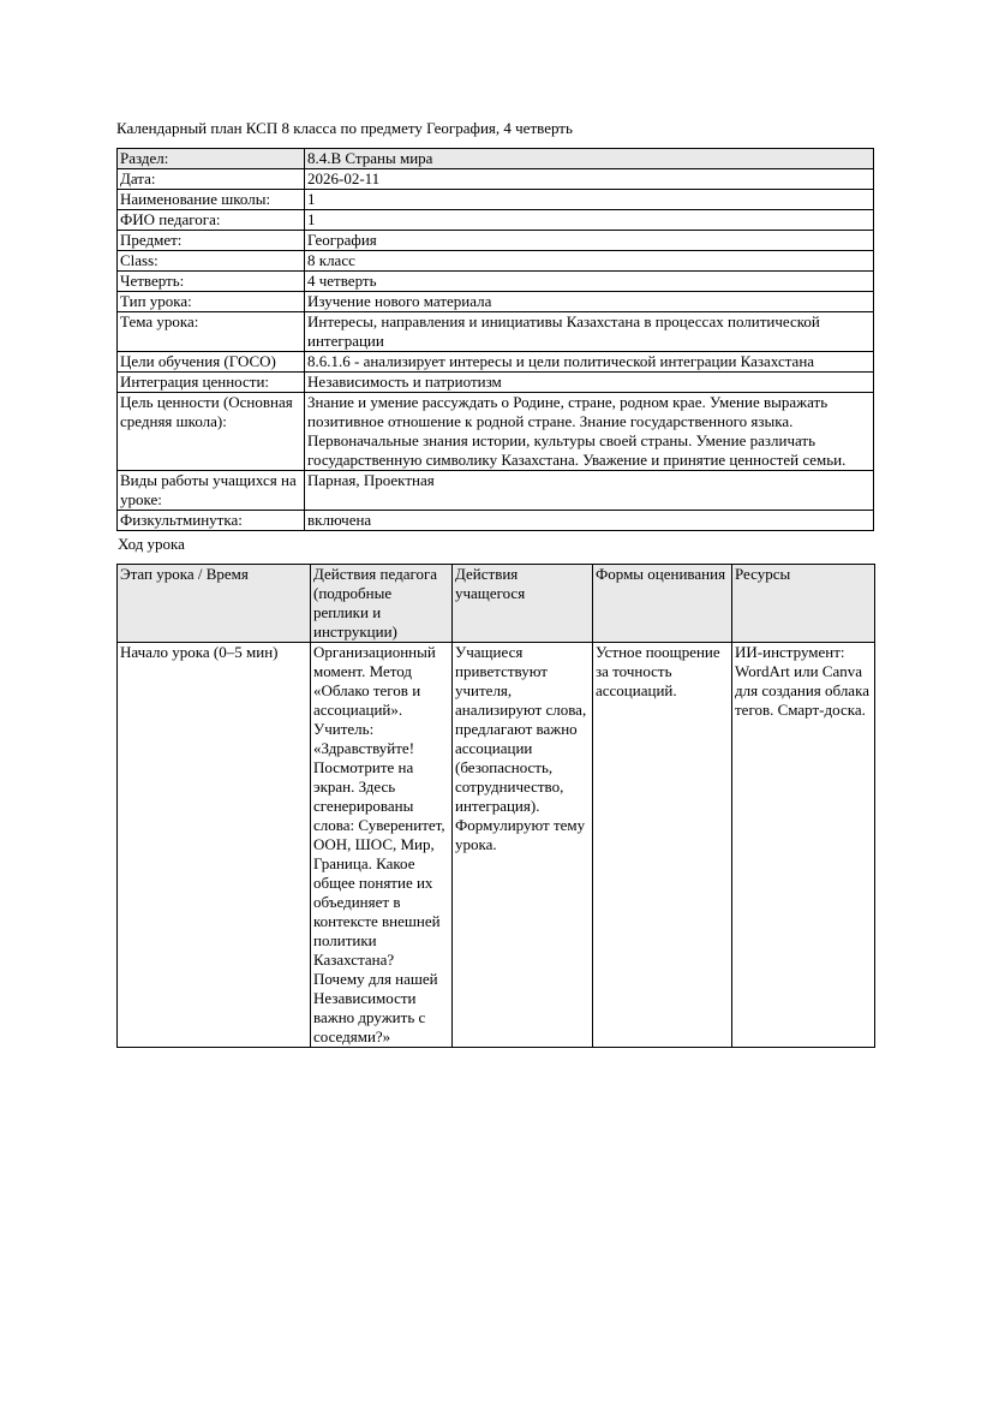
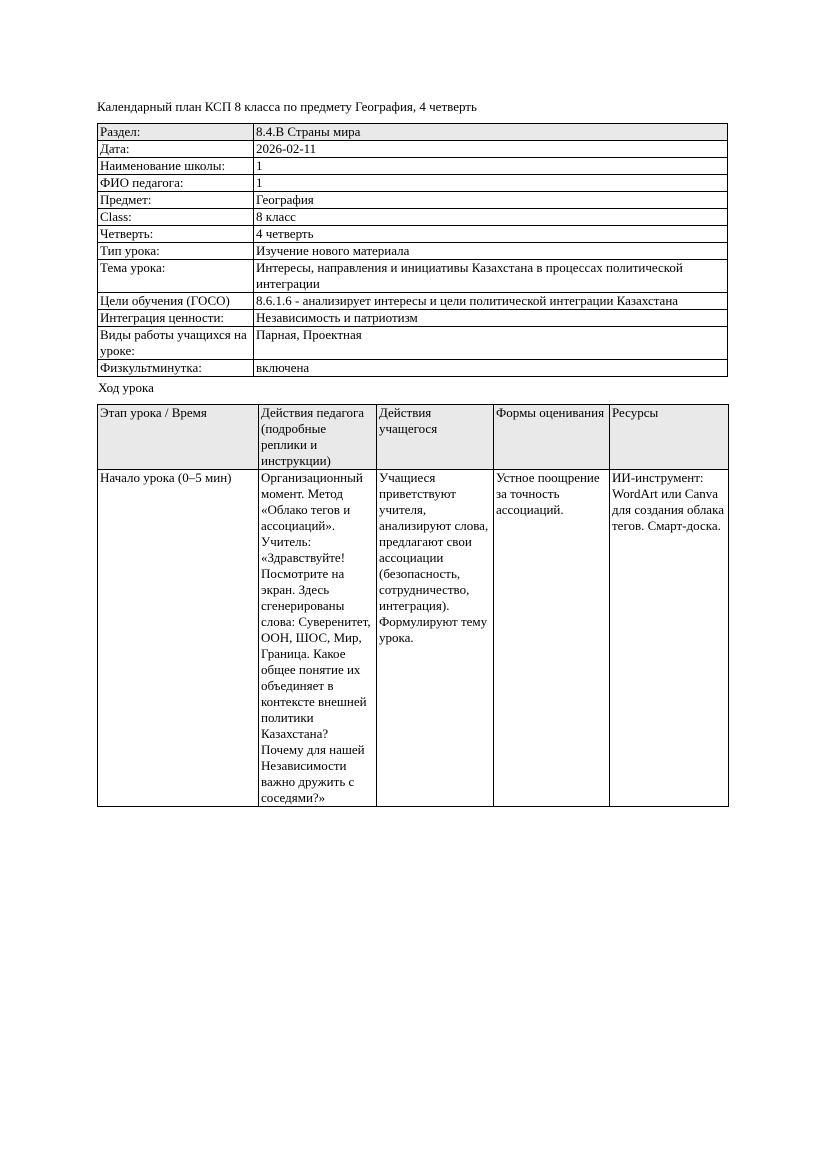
  Календарный план КСП 8 класса по предмету География, 4 четверть
  Раздел:	8.4.В Страны мира
  Дата:	2026-02-11
  Наименование школы:	1
  ФИО педагога:	1
  Предмет:	География
  Class:	8 класс
  Четверть:	4 четверть
  Тип урока:	Изучение нового материала
  Тема урока:	Интересы, направления и инициативы Казахстана в процессах политической интеграции
  Цели обучения (ГОСО)	8.6.1.6 - анализирует интересы и цели политической интеграции Казахстана
  Интеграция ценности:	Независимость и патриотизм
- Цель ценности (Основная средняя школа):	Знание и умение рассуждать о Родине, стране, родном крае. Умение выражать позитивное отношение к родной стране. Знание государственного языка. Первоначальные знания истории, культуры своей страны. Умение различать государственную символику Казахстана. Уважение и принятие ценностей семьи.
  Виды работы учащихся на уроке:	Парная, Проектная
  Физкультминутка:	включена
  Ход урока
  Этап урока / Время	Действия педагога (подробные реплики и инструкции)	Действия учащегося	Формы оценивания	Ресурсы
- Начало урока (0–5 мин)	Организационный момент. Метод «Облако тегов и ассоциаций». Учитель: «Здравствуйте! Посмотрите на экран. Здесь сгенерированы слова: Суверенитет, ООН, ШОС, Мир, Граница. Какое общее понятие их объединяет в контексте внешней политики Казахстана? Почему для нашей Независимости важно дружить с соседями?»	Учащиеся приветствуют учителя, анализируют слова, предлагают важно ассоциации (безопасность, сотрудничество, интеграция). Формулируют тему урока.	Устное поощрение за точность ассоциаций.	ИИ-инструмент: WordArt или Canva для создания облака тегов. Смарт-доска.
+ Начало урока (0–5 мин)	Организационный момент. Метод «Облако тегов и ассоциаций». Учитель: «Здравствуйте! Посмотрите на экран. Здесь сгенерированы слова: Суверенитет, ООН, ШОС, Мир, Граница. Какое общее понятие их объединяет в контексте внешней политики Казахстана? Почему для нашей Независимости важно дружить с соседями?»	Учащиеся приветствуют учителя, анализируют слова, предлагают свои ассоциации (безопасность, сотрудничество, интеграция). Формулируют тему урока.	Устное поощрение за точность ассоциаций.	ИИ-инструмент: WordArt или Canva для создания облака тегов. Смарт-доска.
